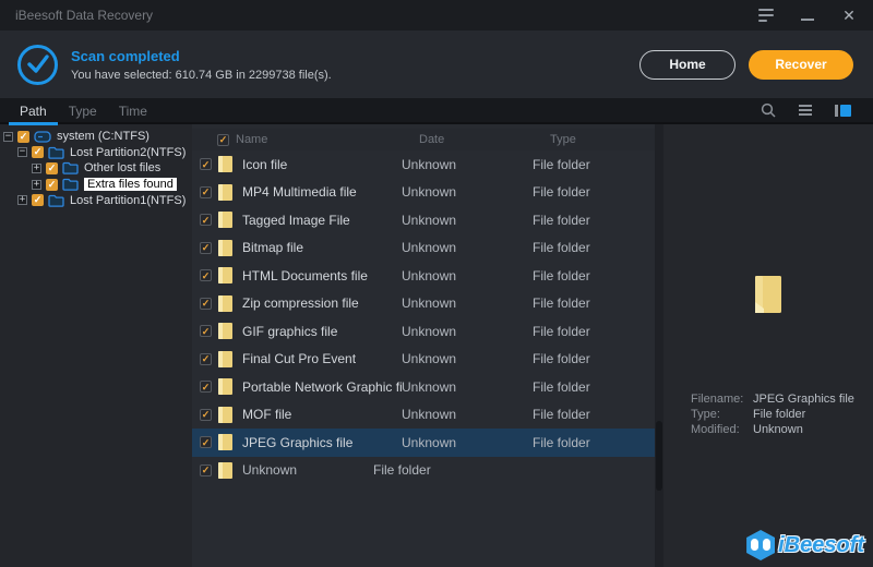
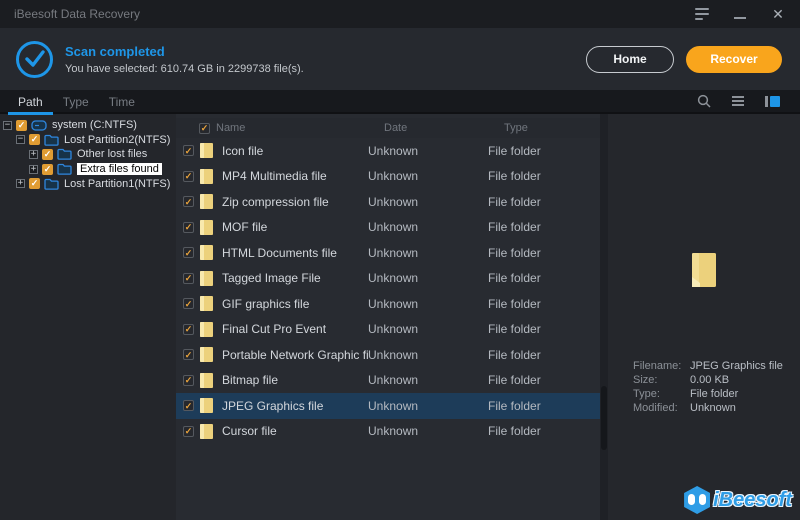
  iBeesoft Data Recovery
  ✕
  Scan completed
  You have selected: 610.74 GB in 2299738 file(s).
  Home
  Recover
  Path
  Type
  Time
  −
  ✓
  system (C:NTFS)
  −
  ✓
  Lost Partition2(NTFS)
  +
  ✓
  Other lost files
  +
  ✓
  Extra files found
  +
  ✓
  Lost Partition1(NTFS)
  ✓
  Name
  Date
  Type
  ✓
  Icon file
  Unknown
  File folder
  ✓
  MP4 Multimedia file
  Unknown
  File folder
  ✓
- Tagged Image File
+ Zip compression file
  Unknown
  File folder
  ✓
- Bitmap file
+ MOF file
  Unknown
  File folder
  ✓
  HTML Documents file
  Unknown
  File folder
  ✓
- Zip compression file
+ Tagged Image File
  Unknown
  File folder
  ✓
  GIF graphics file
  Unknown
  File folder
  ✓
  Final Cut Pro Event
  Unknown
  File folder
  ✓
  Portable Network Graphic fi
  Unknown
  File folder
  ✓
- MOF file
+ Bitmap file
  Unknown
  File folder
  ✓
  JPEG Graphics file
  Unknown
  File folder
  ✓
+ Cursor file
  Unknown
  File folder
  Filename:
  JPEG Graphics file
+ Size:
+ 0.00 KB
  Type:
  File folder
  Modified:
  Unknown
  iBeesoft
